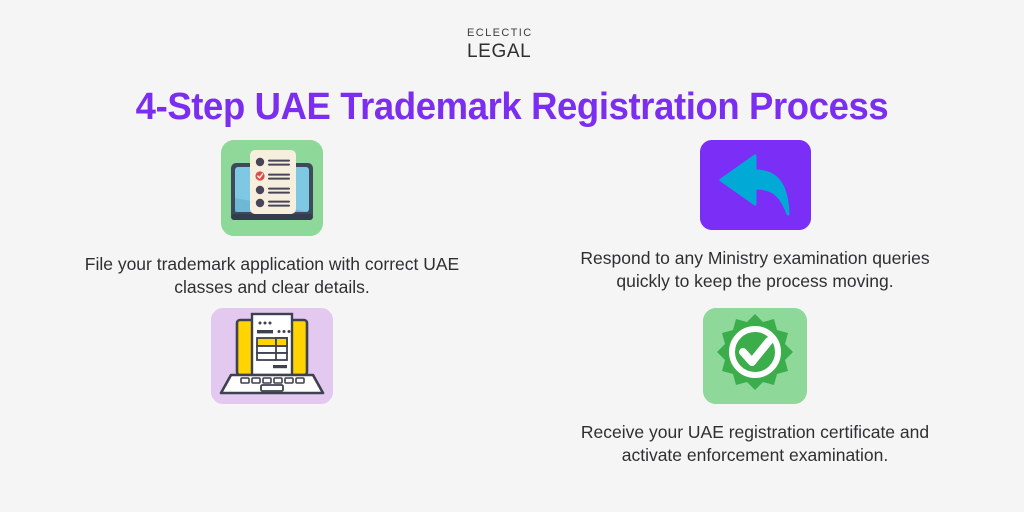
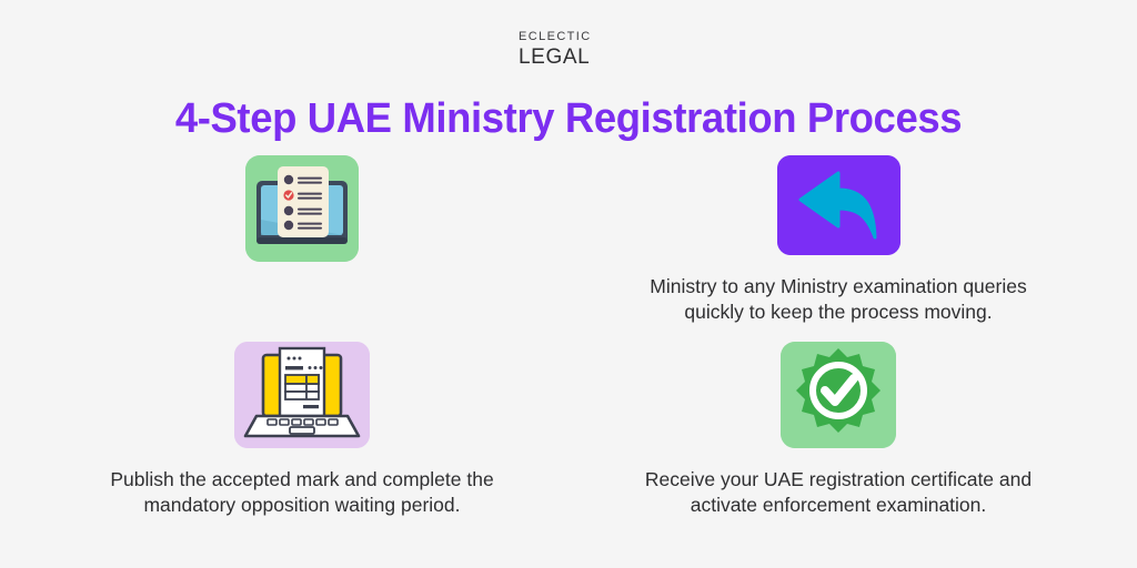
  ECLECTIC
  LEGAL
- 4-Step UAE Trademark Registration Process
+ 4-Step UAE Ministry Registration Process
- File your trademark application with correct UAE classes and clear details.
- Respond to any Ministry examination queries quickly to keep the process moving.
+ Ministry to any Ministry examination queries quickly to keep the process moving.
+ Publish the accepted mark and complete the mandatory opposition waiting period.
  Receive your UAE registration certificate and activate enforcement examination.
